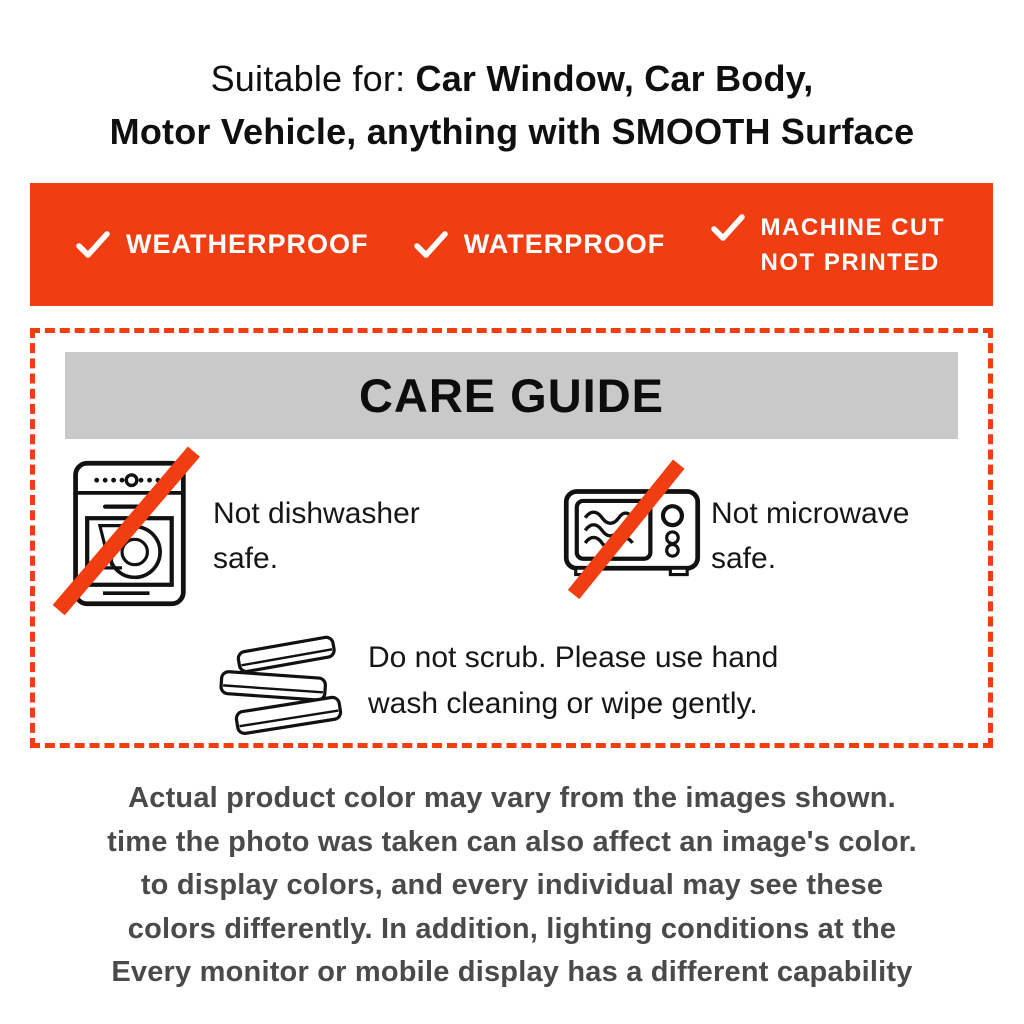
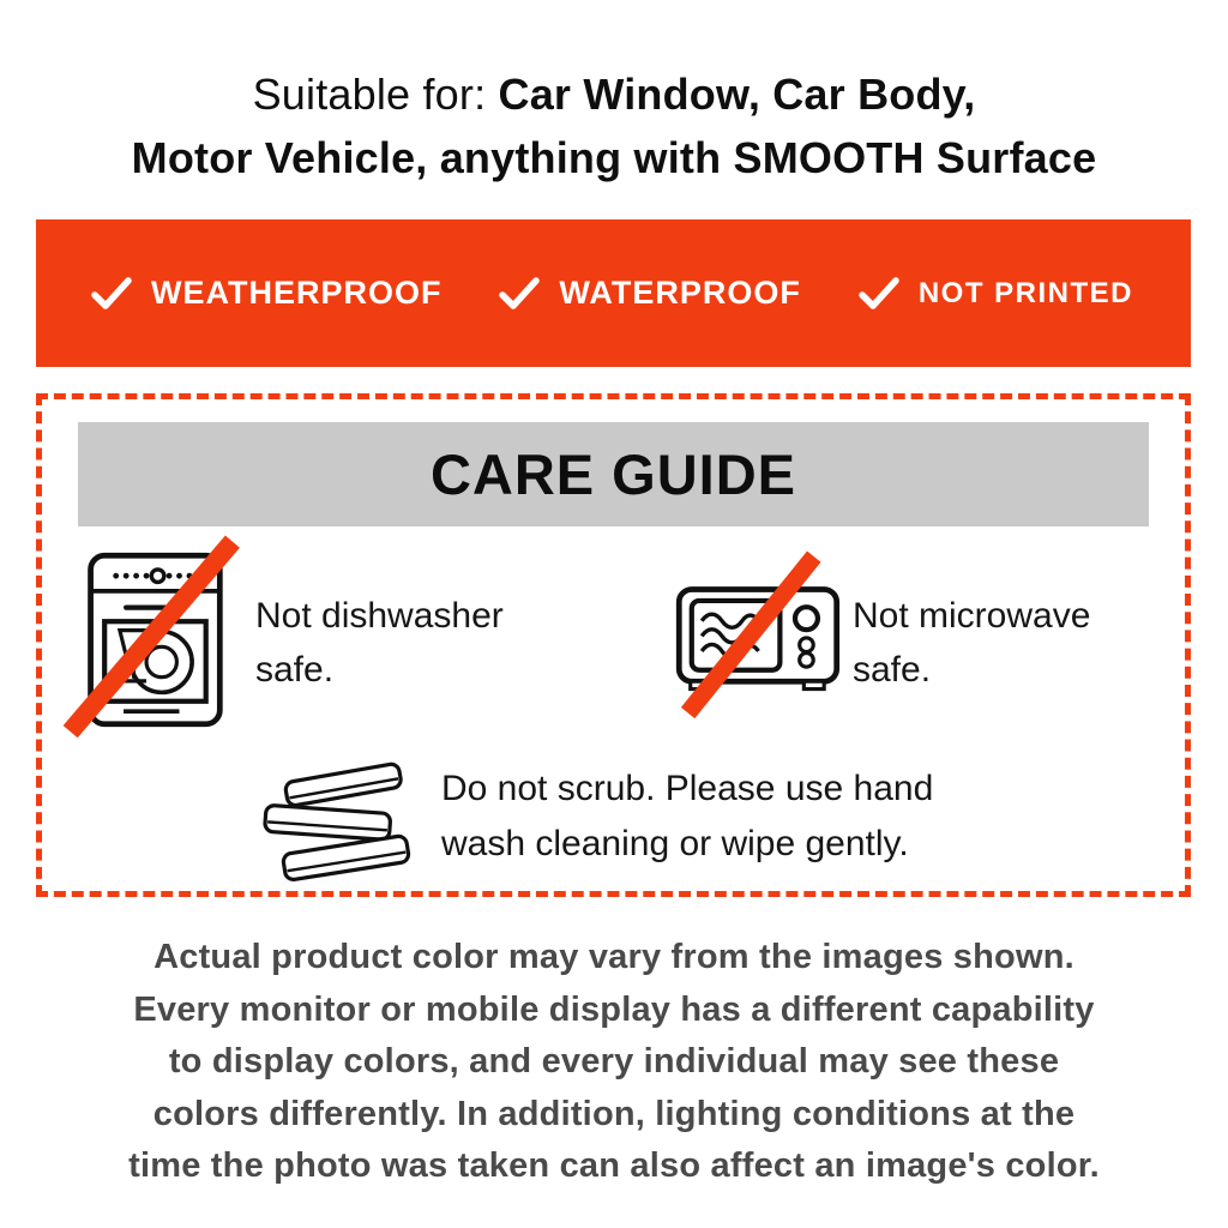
  Suitable for: Car Window, Car Body,
  Motor Vehicle, anything with SMOOTH Surface
  WEATHERPROOF
  WATERPROOF
- MACHINE CUT
  NOT PRINTED
  CARE GUIDE
  Not dishwasher
  safe.
  Not microwave
  safe.
  Do not scrub. Please use hand
  wash cleaning or wipe gently.
  Actual product color may vary from the images shown.
- time the photo was taken can also affect an image's color.
+ Every monitor or mobile display has a different capability
  to display colors, and every individual may see these
  colors differently. In addition, lighting conditions at the
- Every monitor or mobile display has a different capability
+ time the photo was taken can also affect an image's color.
